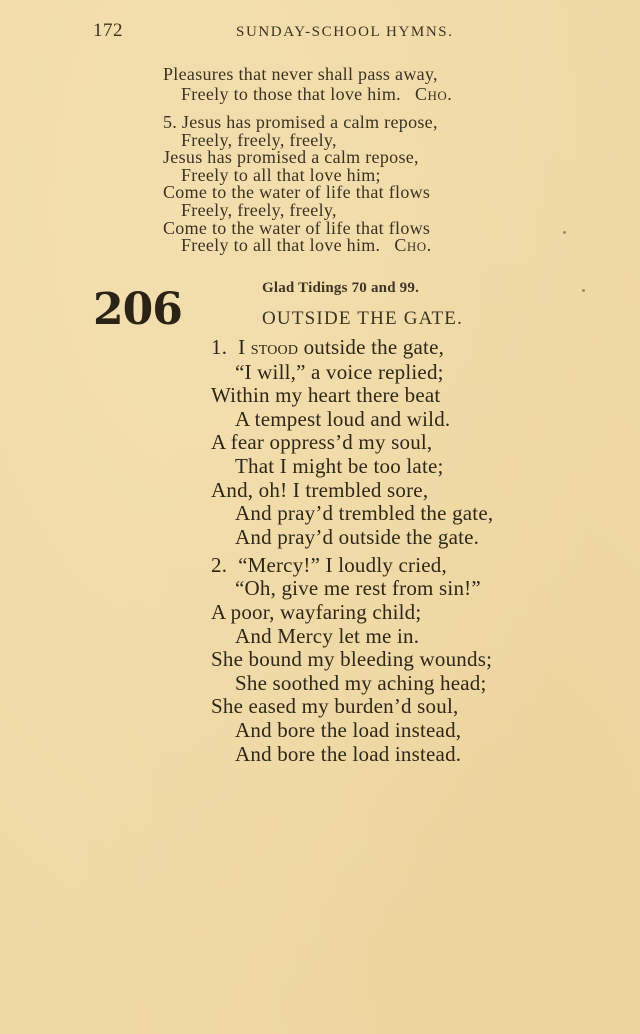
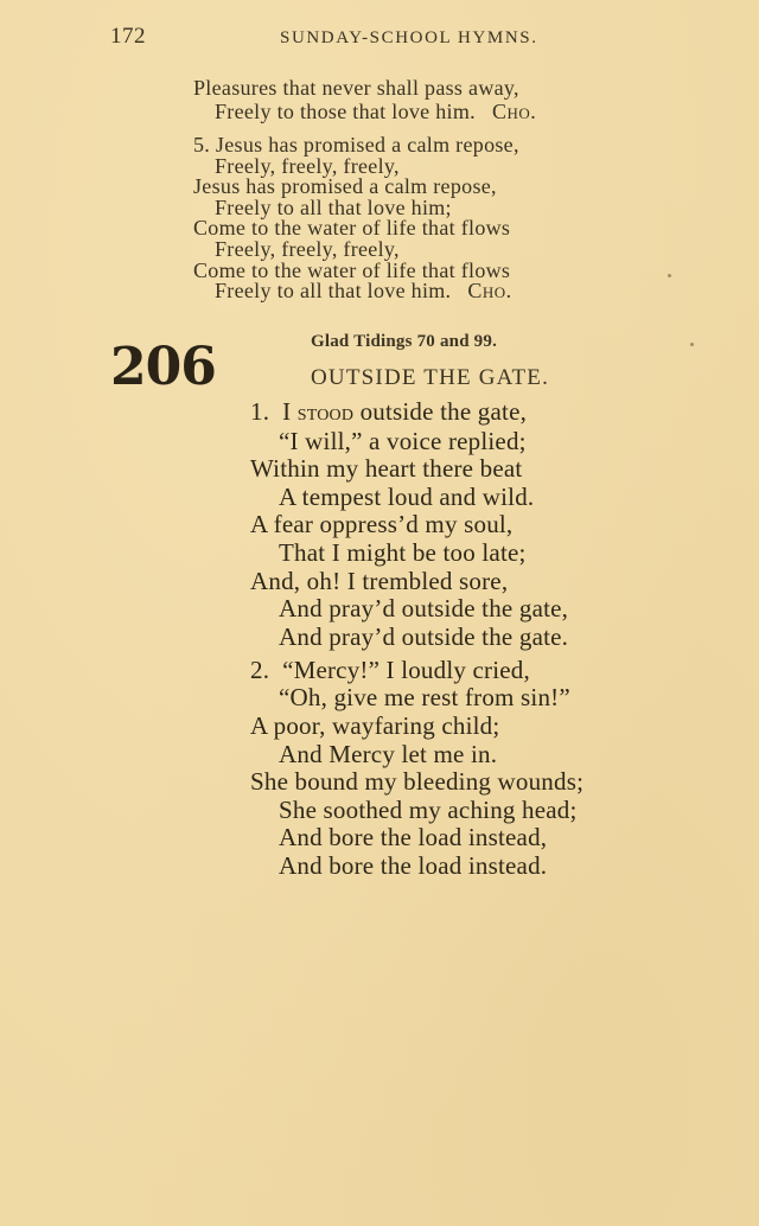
  172
  SUNDAY-SCHOOL HYMNS.
  Pleasures that never shall pass away,
  Freely to those that love him. Cho.
  5. Jesus has promised a calm repose,
  Freely, freely, freely,
  Jesus has promised a calm repose,
  Freely to all that love him;
  Come to the water of life that flows
  Freely, freely, freely,
  Come to the water of life that flows
  Freely to all that love him. Cho.
  206
  Glad Tidings 70 and 99.
  OUTSIDE THE GATE.
  1. I stood outside the gate,
  “I will,” a voice replied;
  Within my heart there beat
  A tempest loud and wild.
  A fear oppress’d my soul,
  That I might be too late;
  And, oh! I trembled sore,
- And pray’d trembled the gate,
+ And pray’d outside the gate,
  And pray’d outside the gate.
  2. “Mercy!” I loudly cried,
  “Oh, give me rest from sin!”
  A poor, wayfaring child;
  And Mercy let me in.
  She bound my bleeding wounds;
  She soothed my aching head;
- She eased my burden’d soul,
  And bore the load instead,
  And bore the load instead.
